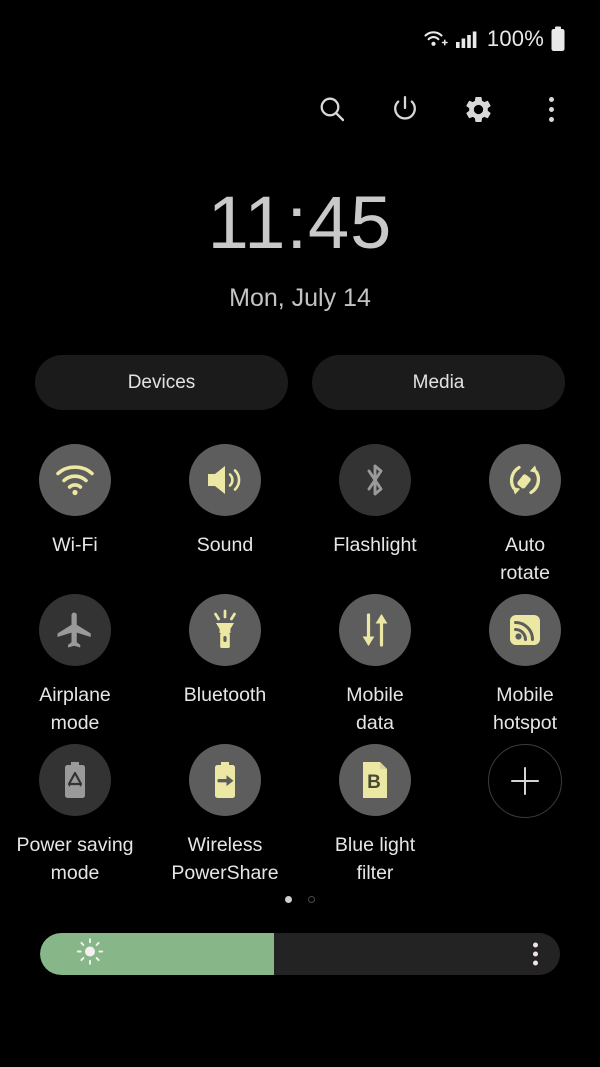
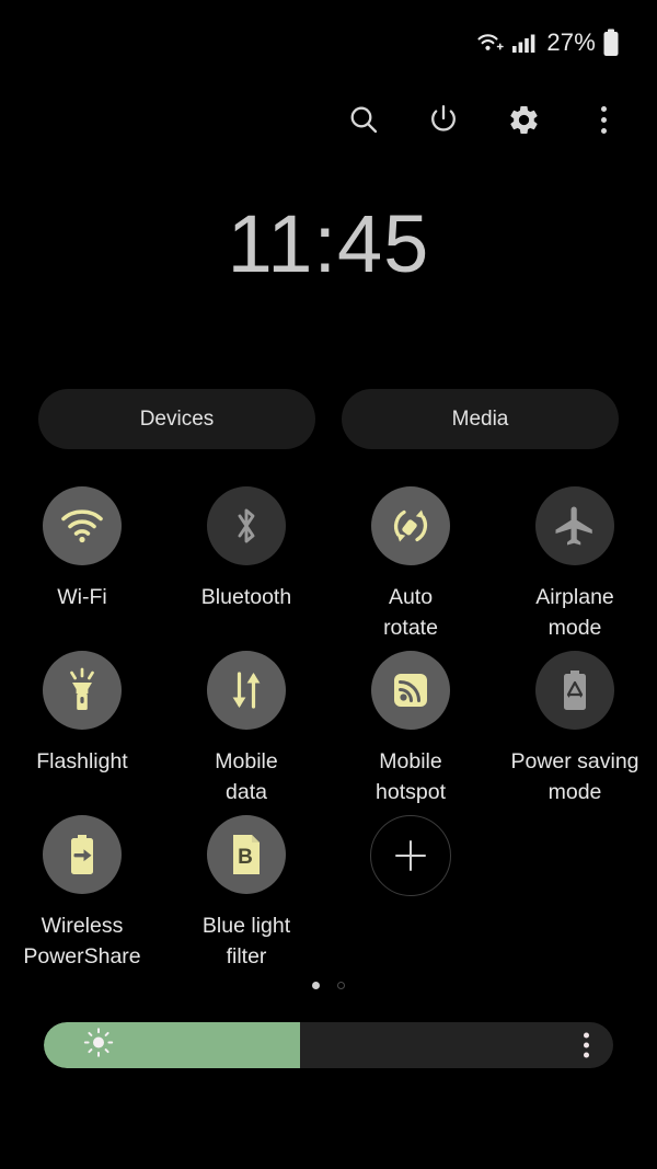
- 100%
+ 27%
  11:45
- Mon, July 14
  Devices
  Media
  Wi-Fi
- Sound
- Flashlight
+ Bluetooth
  Auto
  rotate
  Airplane
  mode
- Bluetooth
+ Flashlight
  Mobile
  data
  Mobile
  hotspot
  Power saving
  mode
  Wireless
  PowerShare
  B
  Blue light
  filter
